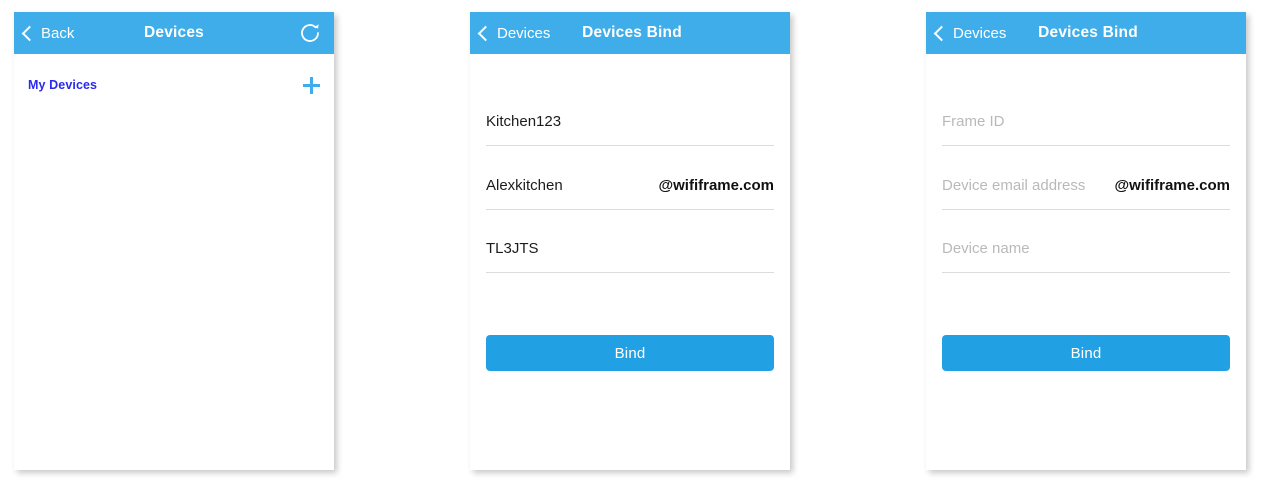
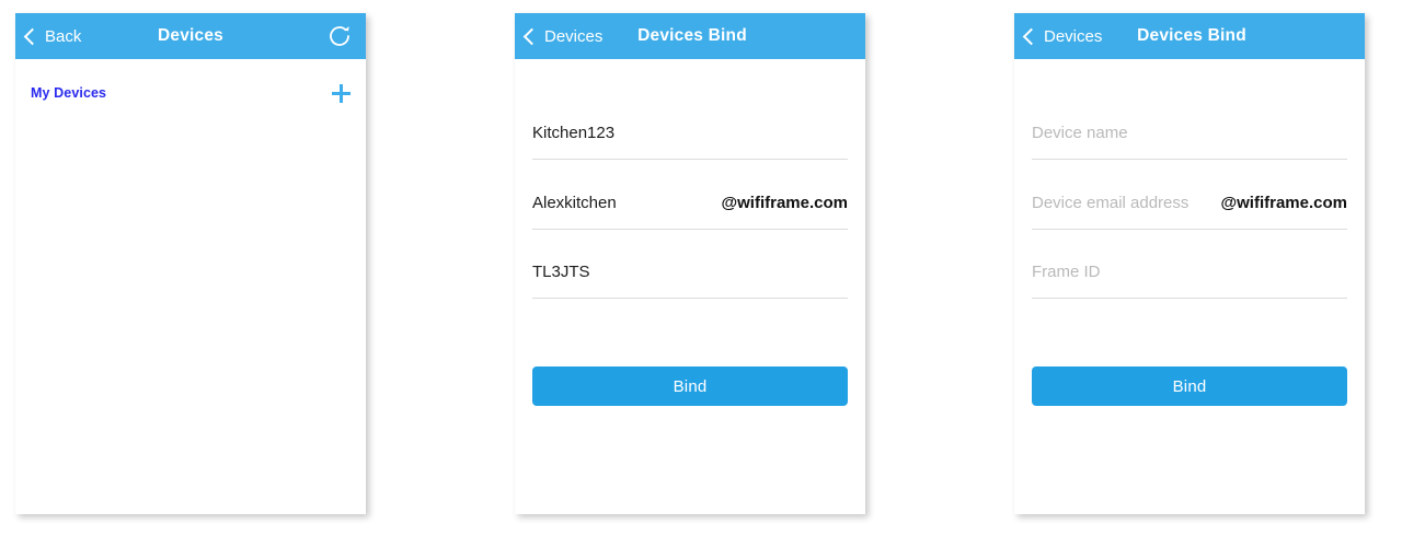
  Back
  Devices
  My Devices
  Devices
  Devices Bind
  Kitchen123
  Alexkitchen
  @wififrame.com
  TL3JTS
  Bind
  Devices
  Devices Bind
- Frame ID
+ Device name
  Device email address
  @wififrame.com
- Device name
+ Frame ID
  Bind
